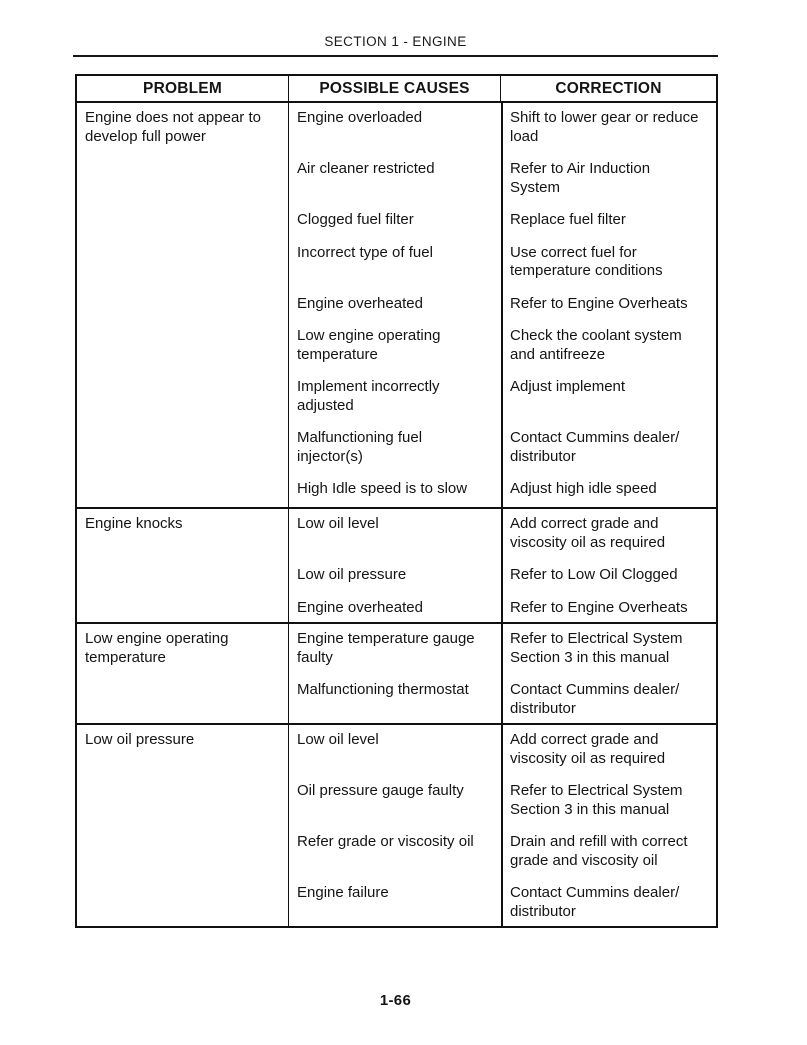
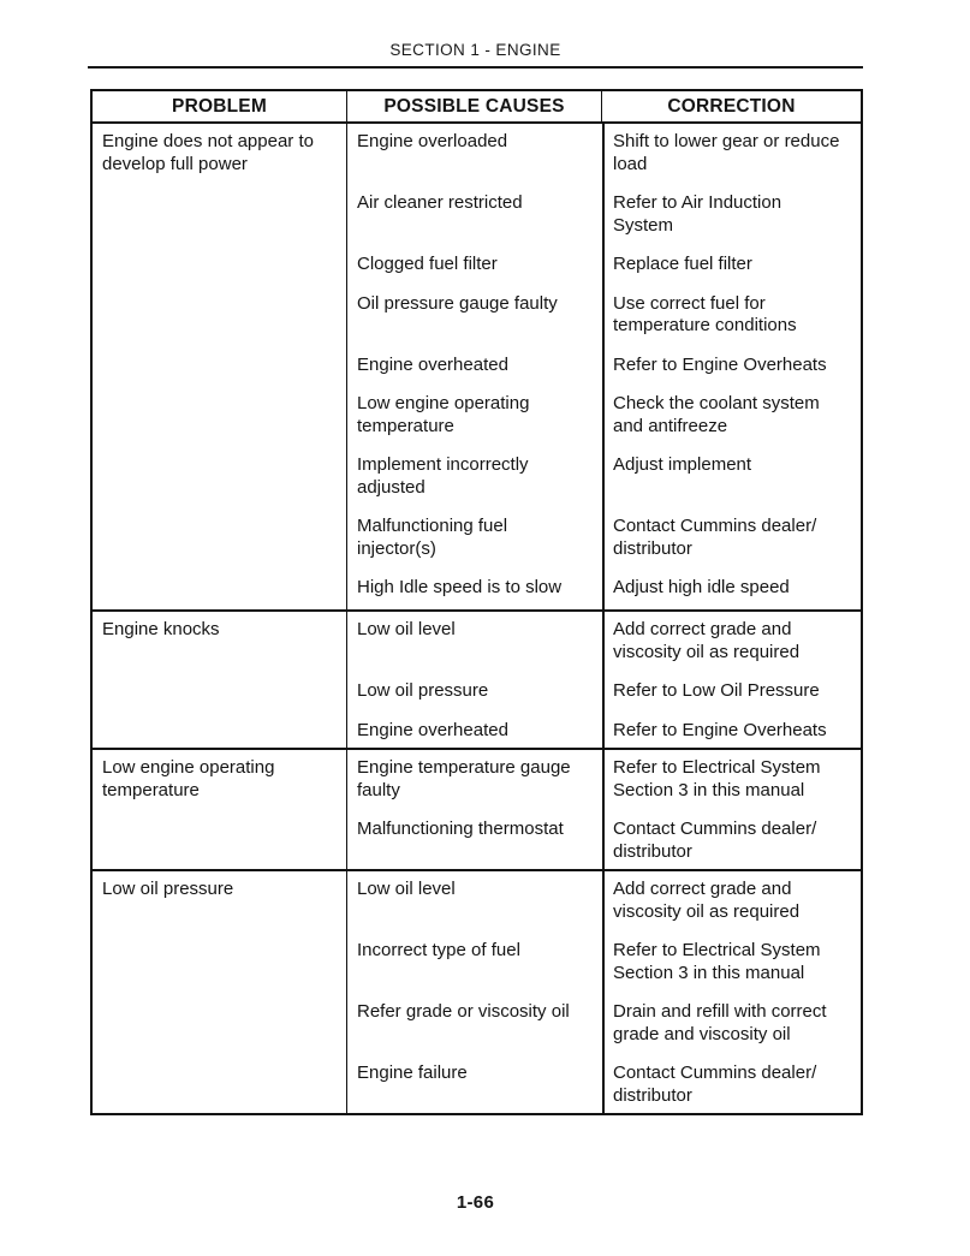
  SECTION 1 - ENGINE
  PROBLEM
  POSSIBLE CAUSES
  CORRECTION
  Engine does not appear to
  develop full power
  Engine overloaded
  Shift to lower gear or reduce
  load
  Air cleaner restricted
  Refer to Air Induction
  System
  Clogged fuel filter
  Replace fuel filter
- Incorrect type of fuel
+ Oil pressure gauge faulty
  Use correct fuel for
  temperature conditions
  Engine overheated
  Refer to Engine Overheats
  Low engine operating
  temperature
  Check the coolant system
  and antifreeze
  Implement incorrectly
  adjusted
  Adjust implement
  Malfunctioning fuel
  injector(s)
  Contact Cummins dealer/
  distributor
  High Idle speed is to slow
  Adjust high idle speed
  Engine knocks
  Low oil level
  Add correct grade and
  viscosity oil as required
  Low oil pressure
- Refer to Low Oil Clogged
+ Refer to Low Oil Pressure
  Engine overheated
  Refer to Engine Overheats
  Low engine operating
  temperature
  Engine temperature gauge
  faulty
  Refer to Electrical System
  Section 3 in this manual
  Malfunctioning thermostat
  Contact Cummins dealer/
  distributor
  Low oil pressure
  Low oil level
  Add correct grade and
  viscosity oil as required
- Oil pressure gauge faulty
+ Incorrect type of fuel
  Refer to Electrical System
  Section 3 in this manual
  Refer grade or viscosity oil
  Drain and refill with correct
  grade and viscosity oil
  Engine failure
  Contact Cummins dealer/
  distributor
  1-66
